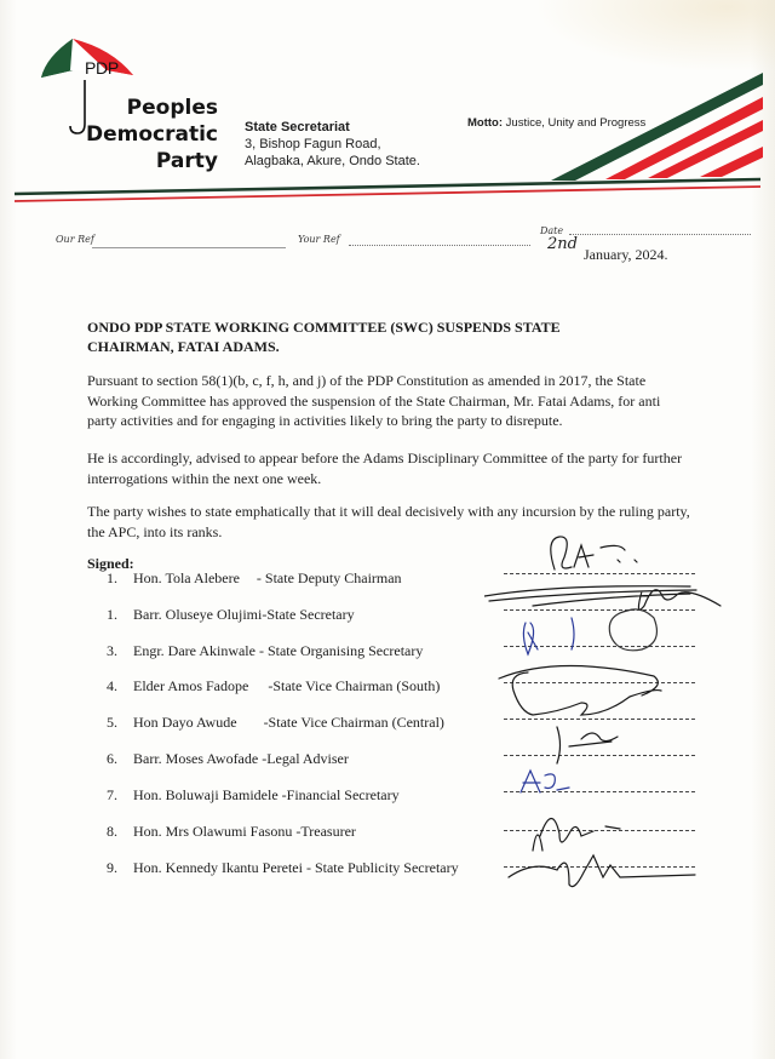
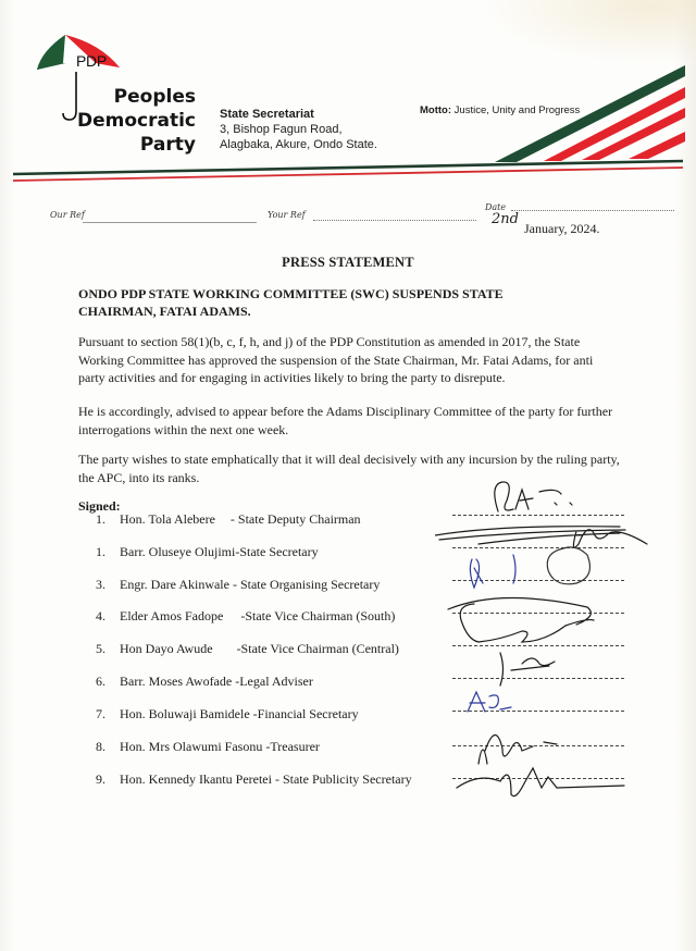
  PDP
  Peoples
  Democratic
  Party
  State Secretariat
  3, Bishop Fagun Road,
  Alagbaka, Akure, Ondo State.
  Motto: Justice, Unity and Progress
  Our Ref
  Your Ref
  Date
  2nd
  January, 2024.
+ PRESS STATEMENT
  ONDO PDP STATE WORKING COMMITTEE (SWC) SUSPENDS STATE CHAIRMAN, FATAI ADAMS.
  Pursuant to section 58(1)(b, c, f, h, and j) of the PDP Constitution as amended in 2017, the State Working Committee has approved the suspension of the State Chairman, Mr. Fatai Adams, for anti party activities and for engaging in activities likely to bring the party to disrepute.
  He is accordingly, advised to appear before the Adams Disciplinary Committee of the party for further interrogations within the next one week.
  The party wishes to state emphatically that it will deal decisively with any incursion by the ruling party, the APC, into its ranks.
  Signed:
  1. Hon. Tola Alebere - State Deputy Chairman
  1. Barr. Oluseye Olujimi-State Secretary
  3. Engr. Dare Akinwale - State Organising Secretary
  4. Elder Amos Fadope -State Vice Chairman (South)
  5. Hon Dayo Awude -State Vice Chairman (Central)
  6. Barr. Moses Awofade -Legal Adviser
  7. Hon. Boluwaji Bamidele -Financial Secretary
  8. Hon. Mrs Olawumi Fasonu -Treasurer
  9. Hon. Kennedy Ikantu Peretei - State Publicity Secretary
